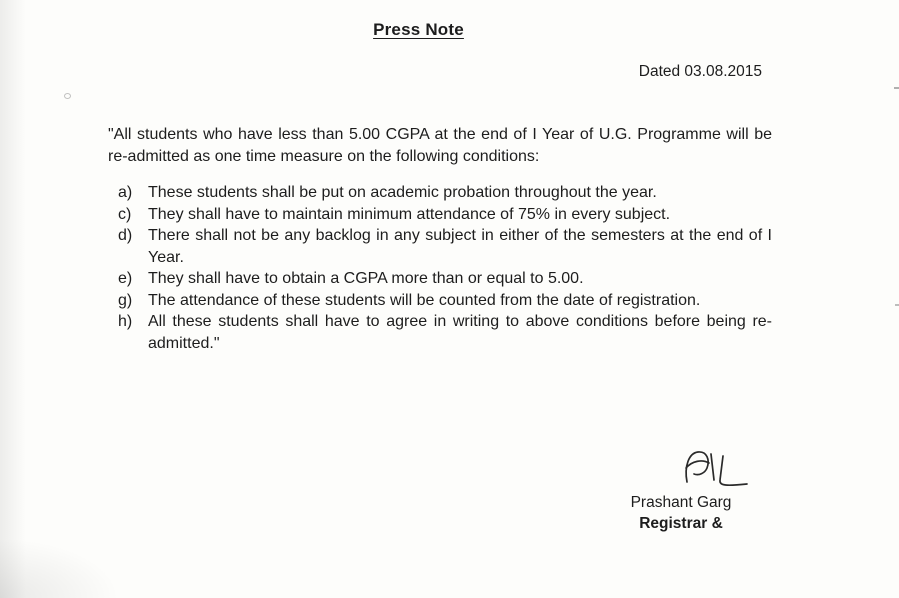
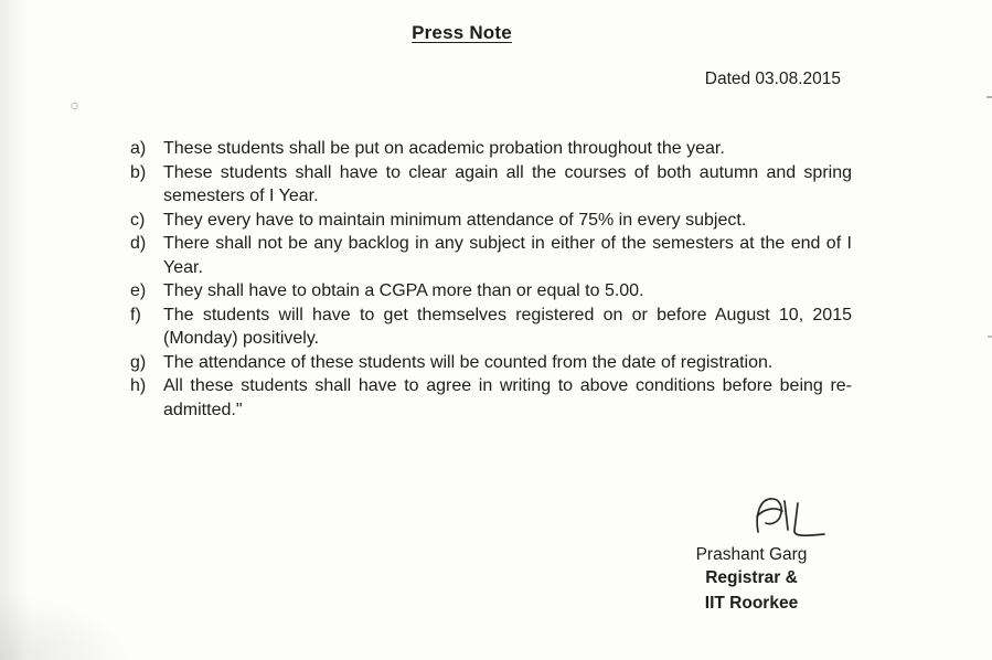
  Press Note
  Dated 03.08.2015
- "All students who have less than 5.00 CGPA at the end of I Year of U.G. Programme will be re-admitted as one time measure on the following conditions:
  a)
  These students shall be put on academic probation throughout the year.
+ b)
+ These students shall have to clear again all the courses of both autumn and spring semesters of I Year.
  c)
- They shall have to maintain minimum attendance of 75% in every subject.
+ They every have to maintain minimum attendance of 75% in every subject.
  d)
  There shall not be any backlog in any subject in either of the semesters at the end of I Year.
  e)
  They shall have to obtain a CGPA more than or equal to 5.00.
+ f)
+ The students will have to get themselves registered on or before August 10, 2015 (Monday) positively.
  g)
  The attendance of these students will be counted from the date of registration.
  h)
  All these students shall have to agree in writing to above conditions before being re-admitted."
  Prashant Garg
  Registrar &
+ IIT Roorkee
